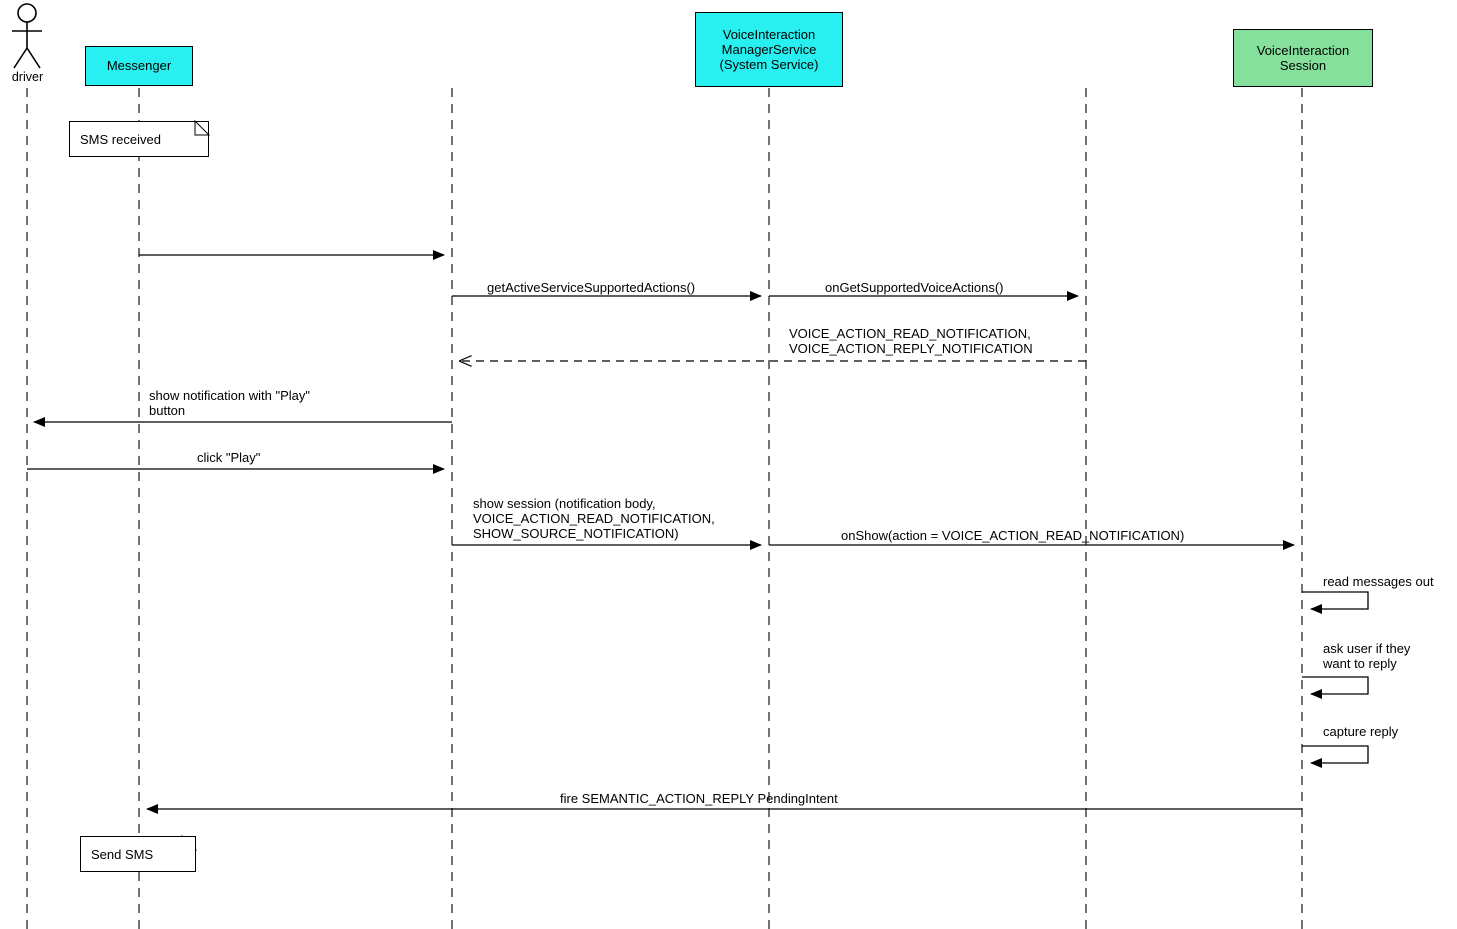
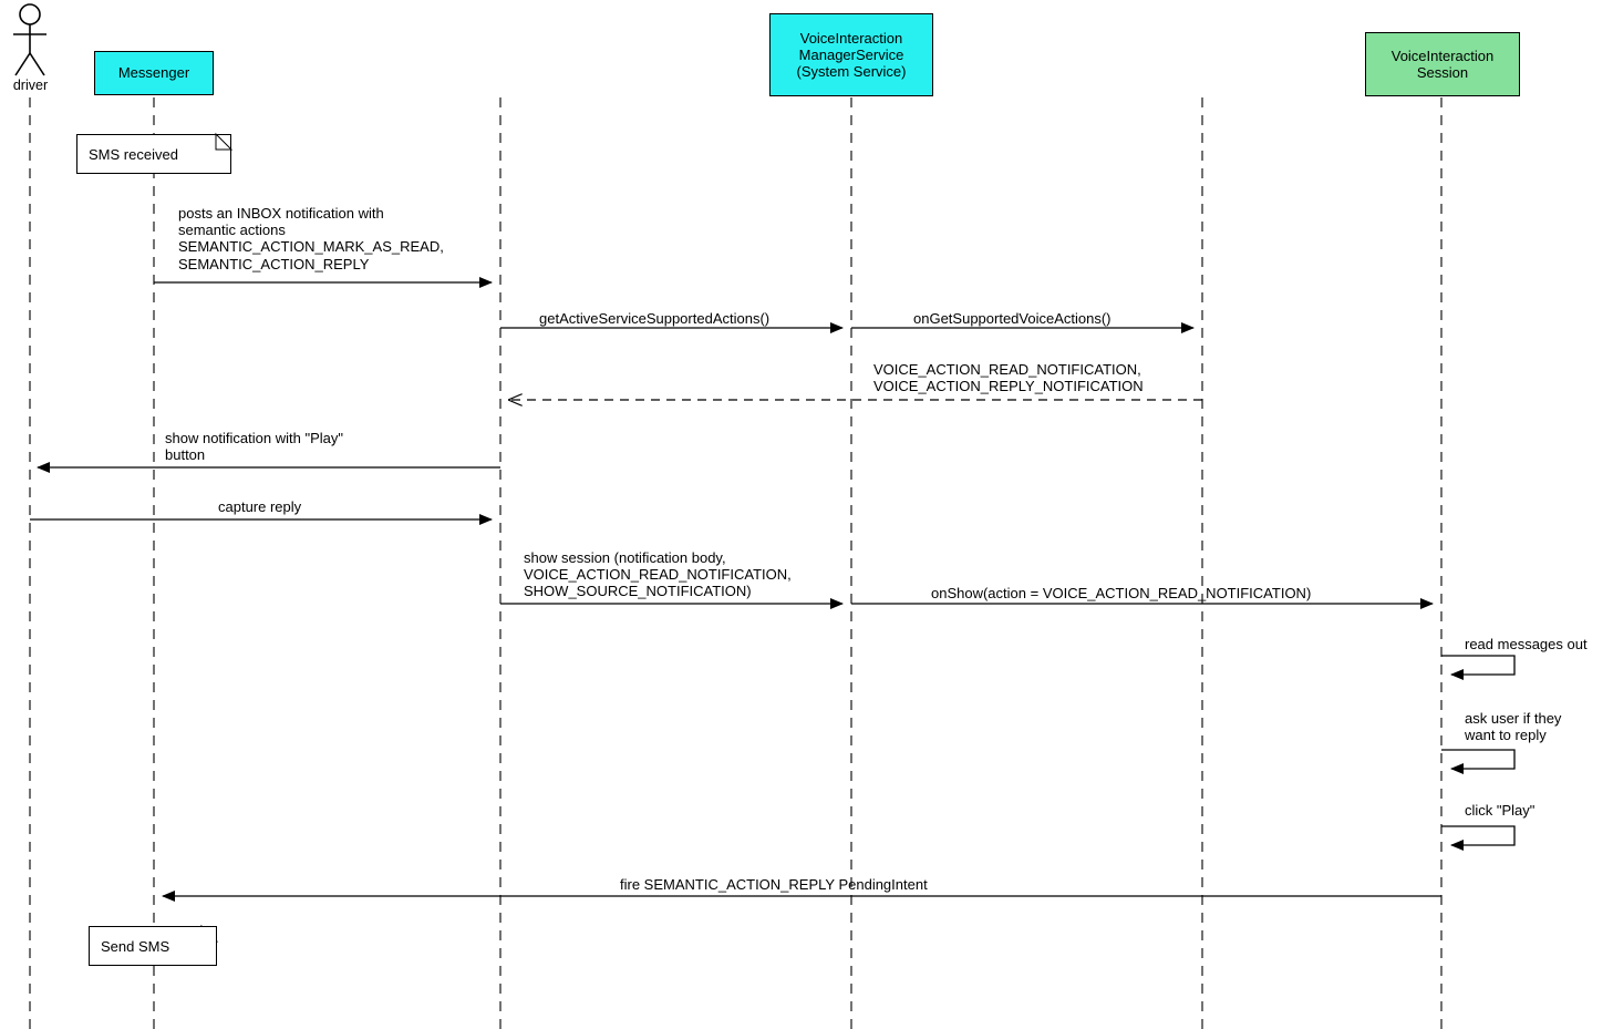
  driver
  Messenger
  VoiceInteraction
  ManagerService
  (System Service)
  VoiceInteraction
  Session
  SMS received
  Send SMS
+ posts an INBOX notification with
+ semantic actions
+ SEMANTIC_ACTION_MARK_AS_READ,
+ SEMANTIC_ACTION_REPLY
  getActiveServiceSupportedActions()
  onGetSupportedVoiceActions()
  VOICE_ACTION_READ_NOTIFICATION,
  VOICE_ACTION_REPLY_NOTIFICATION
  show notification with "Play"
  button
- click "Play"
+ capture reply
  show session (notification body,
  VOICE_ACTION_READ_NOTIFICATION,
  SHOW_SOURCE_NOTIFICATION)
  onShow(action = VOICE_ACTION_READ_NOTIFICATION)
  read messages out
  ask user if they
  want to reply
- capture reply
+ click "Play"
  fire SEMANTIC_ACTION_REPLY PendingIntent
